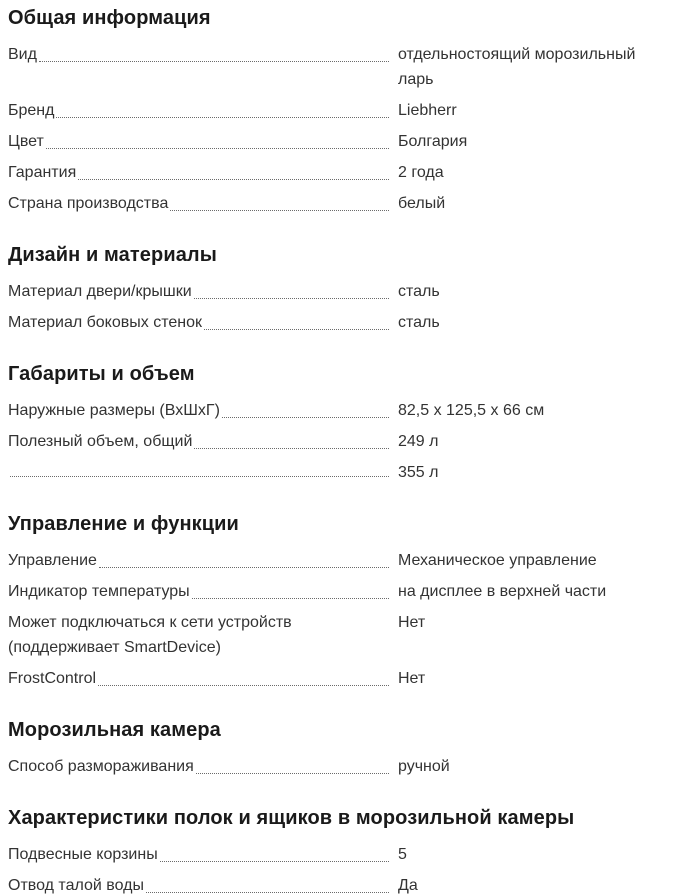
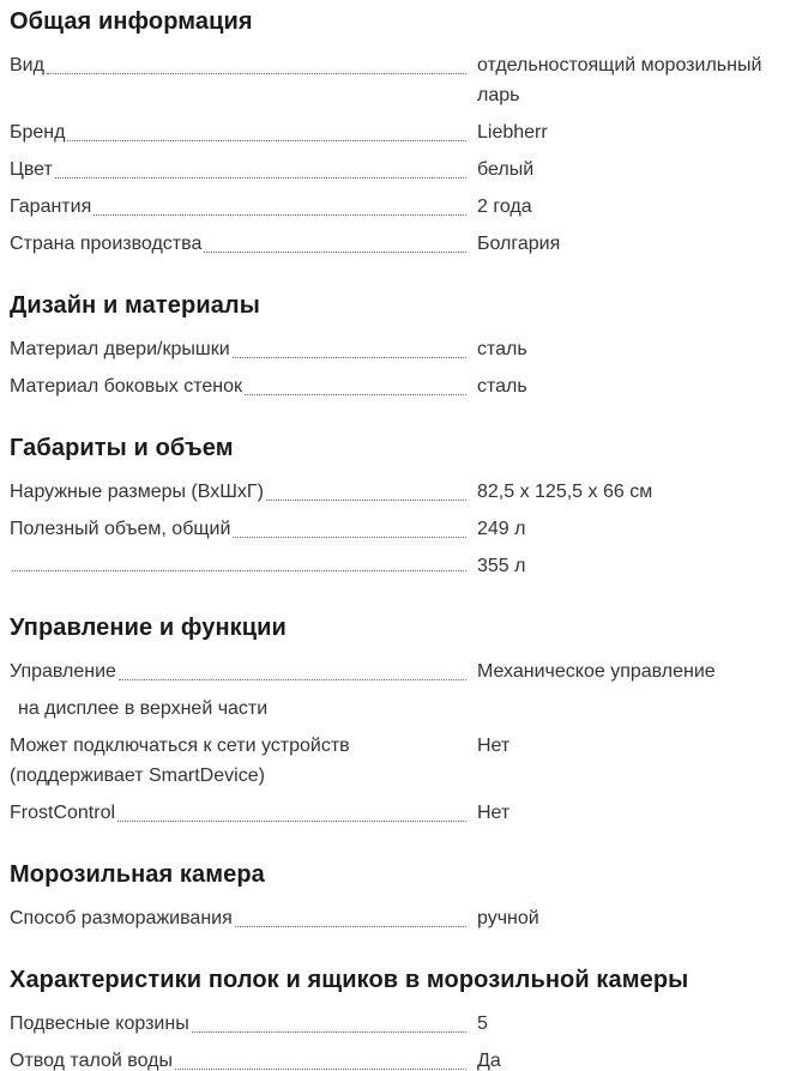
  Общая информация
  Вид
  отдельностоящий морозильный ларь
  Бренд
  Liebherr
  Цвет
- Болгария
+ белый
  Гарантия
  2 года
  Страна производства
- белый
+ Болгария
  Дизайн и материалы
  Материал двери/крышки
  сталь
  Материал боковых стенок
  сталь
  Габариты и объем
  Наружные размеры (ВхШхГ)
  82,5 x 125,5 x 66 см
  Полезный объем, общий
  249 л
  355 л
  Управление и функции
  Управление
  Механическое управление
- Индикатор температуры
  на дисплее в верхней части
  Может подключаться к сети устройств (поддерживает SmartDevice)
  Нет
  FrostControl
  Нет
  Морозильная камера
  Способ размораживания
  ручной
  Характеристики полок и ящиков в морозильной камеры
  Подвесные корзины
  5
  Отвод талой воды
  Да
